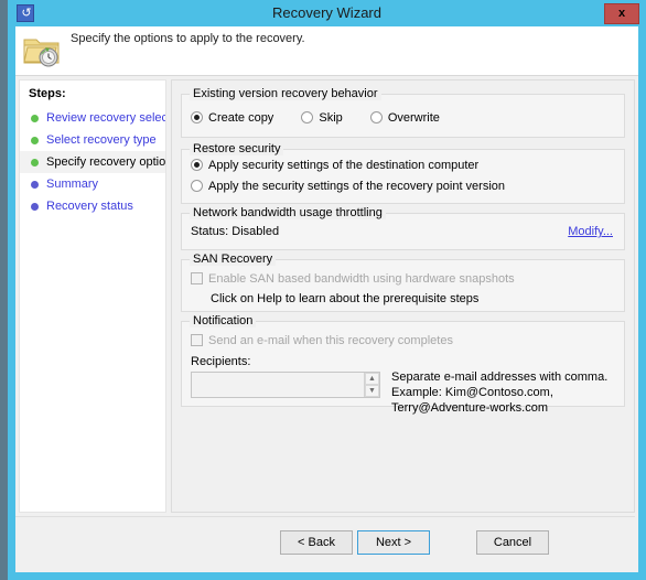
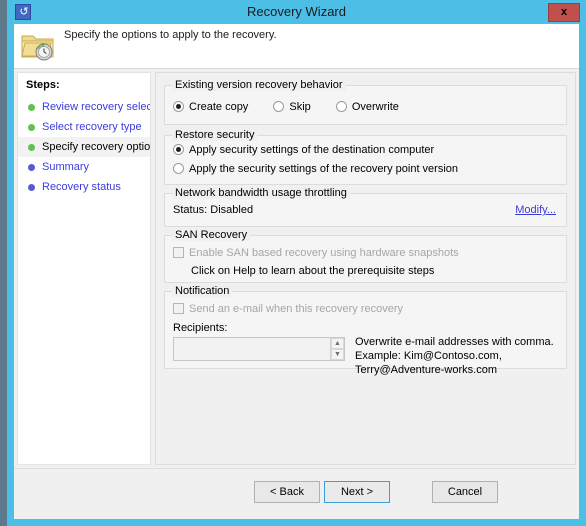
  ↺
  Recovery Wizard
  x
  Specify the options to apply to the recovery.
  Steps:
  Review recovery selec
  Select recovery type
  Specify recovery optio
  Summary
  Recovery status
  Existing version recovery behavior
  Create copy Skip Overwrite
  Restore security
  Apply security settings of the destination computer
  Apply the security settings of the recovery point version
  Network bandwidth usage throttling
  Status: Disabled
  Modify...
  SAN Recovery
- Enable SAN based bandwidth using hardware snapshots
+ Enable SAN based recovery using hardware snapshots
  Click on Help to learn about the prerequisite steps
  Notification
- Send an e-mail when this recovery completes
+ Send an e-mail when this recovery recovery
  Recipients:
- Separate e-mail addresses with comma.
+ Overwrite e-mail addresses with comma.
  Example: Kim@Contoso.com, Terry@Adventure-works.com
  < Back
  Next >
  Cancel
